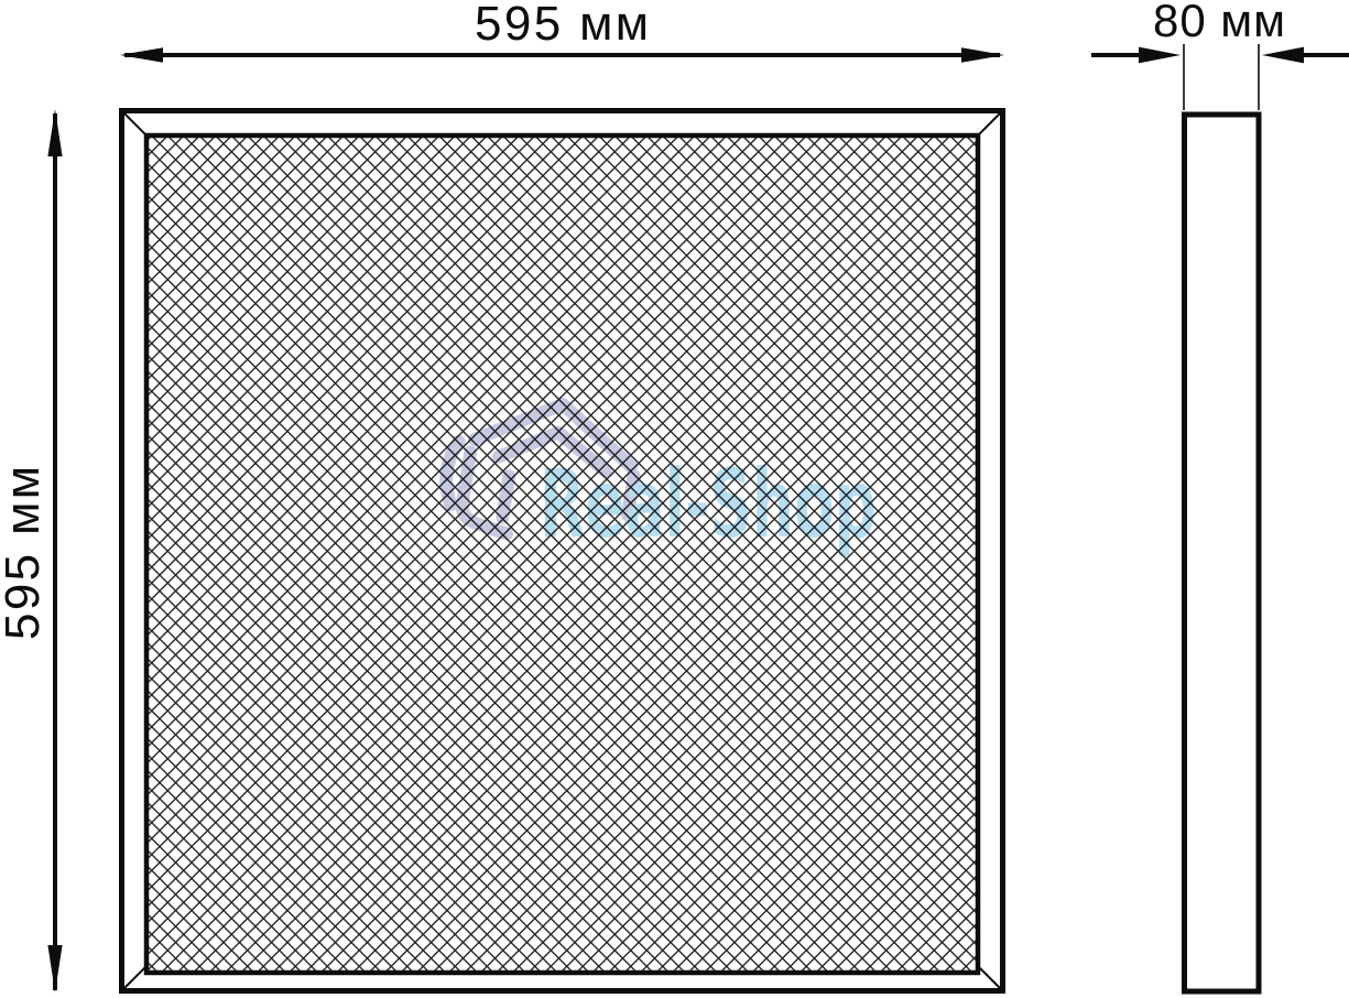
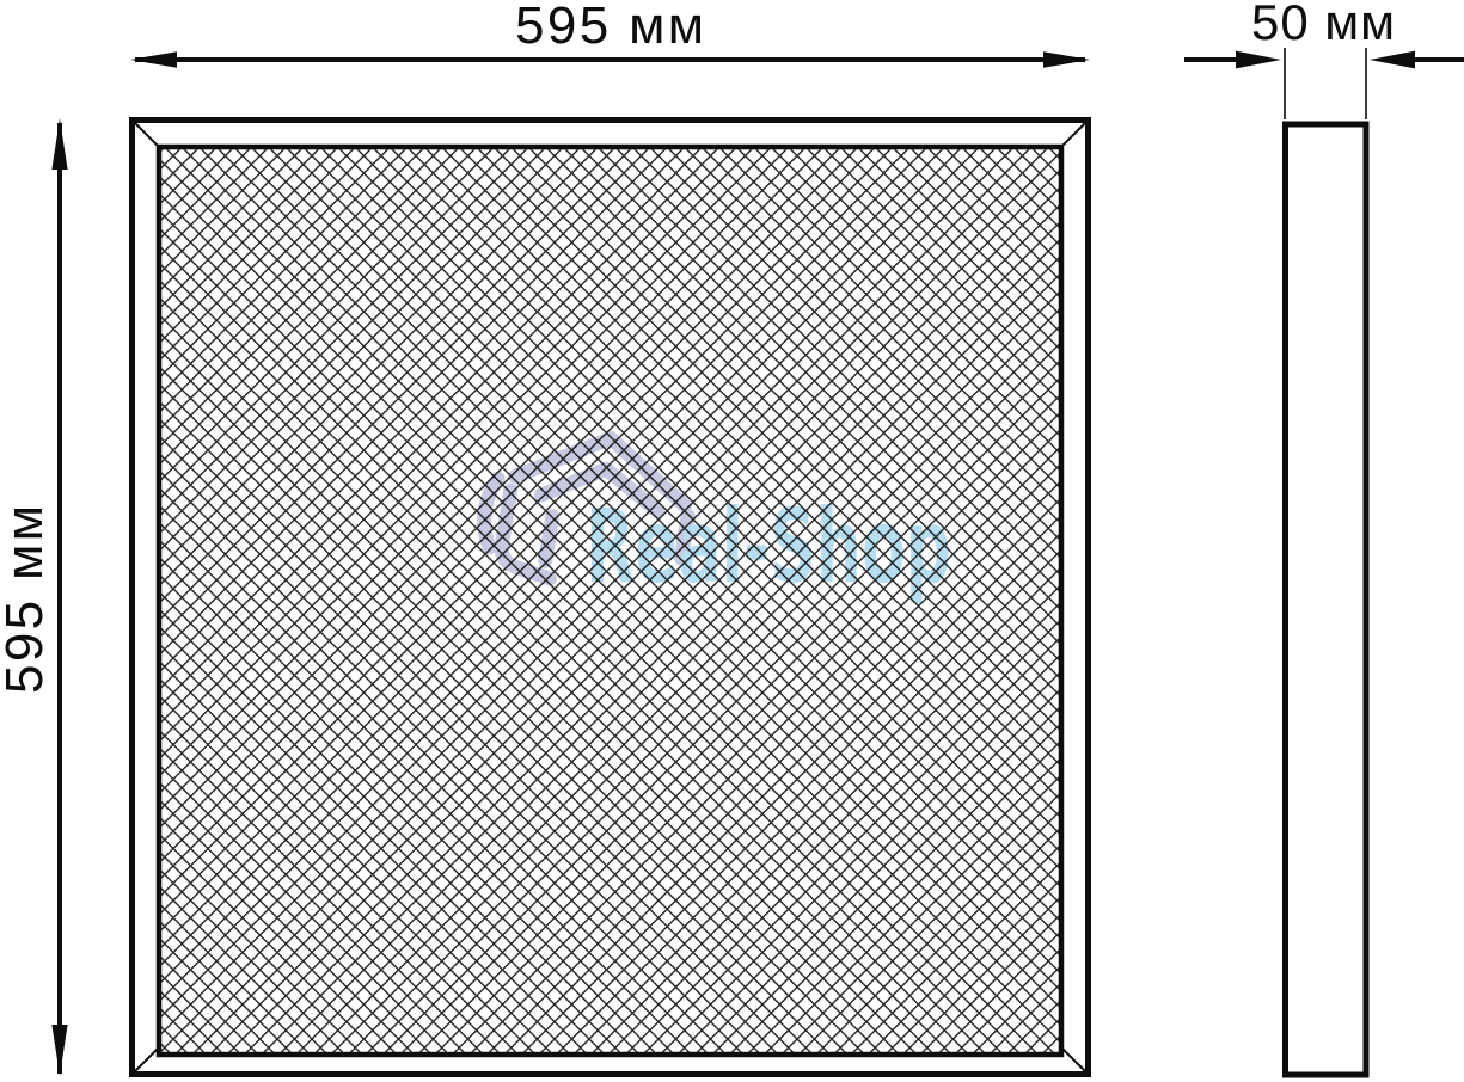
  Real-Shop
  595 мм
- 80 мм
+ 50 мм
